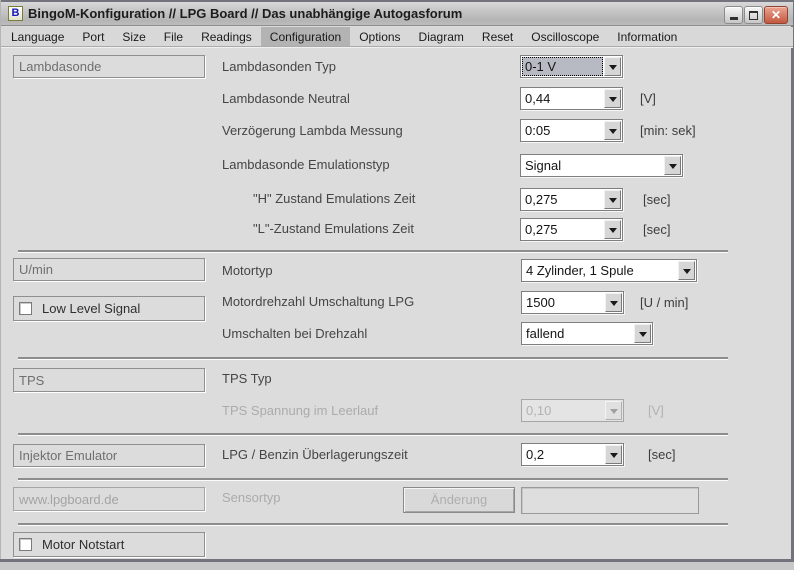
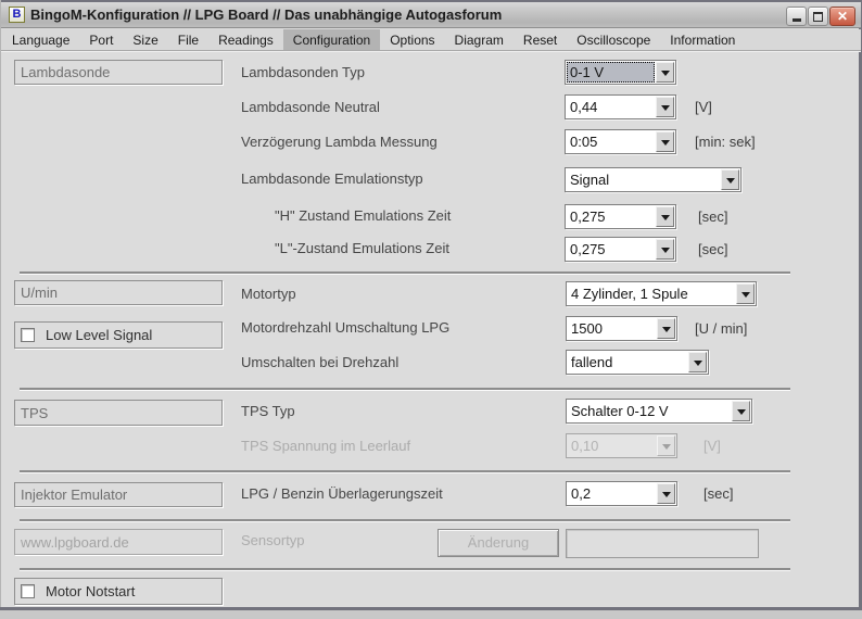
  B
  BingoM-Konfiguration // LPG Board // Das unabhängige Autogasforum
  ✕
  Language
  Port
  Size
  File
  Readings
  Configuration
  Options
  Diagram
  Reset
  Oscilloscope
  Information
  Lambdasonde
  Lambdasonden Typ
  0-1 V
  Lambdasonde Neutral
  0,44
  [V]
  Verzögerung Lambda Messung
  0:05
  [min: sek]
  Lambdasonde Emulationstyp
  Signal
  "H" Zustand Emulations Zeit
  0,275
  [sec]
  "L"-Zustand Emulations Zeit
  0,275
  [sec]
  U/min
  Low Level Signal
  Motortyp
  4 Zylinder, 1 Spule
  Motordrehzahl Umschaltung LPG
  1500
  [U / min]
  Umschalten bei Drehzahl
  fallend
  TPS
  TPS Typ
+ Schalter 0-12 V
  TPS Spannung im Leerlauf
  0,10
  [V]
  Injektor Emulator
  LPG / Benzin Überlagerungszeit
  0,2
  [sec]
  www.lpgboard.de
  Sensortyp
  Änderung
  Motor Notstart
